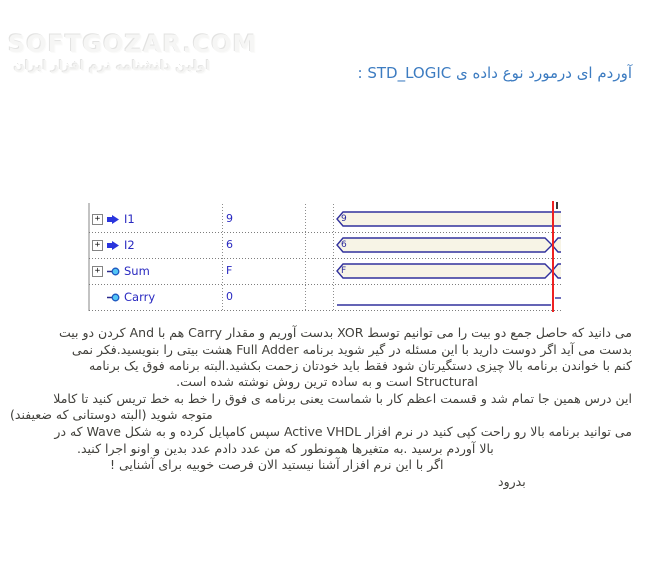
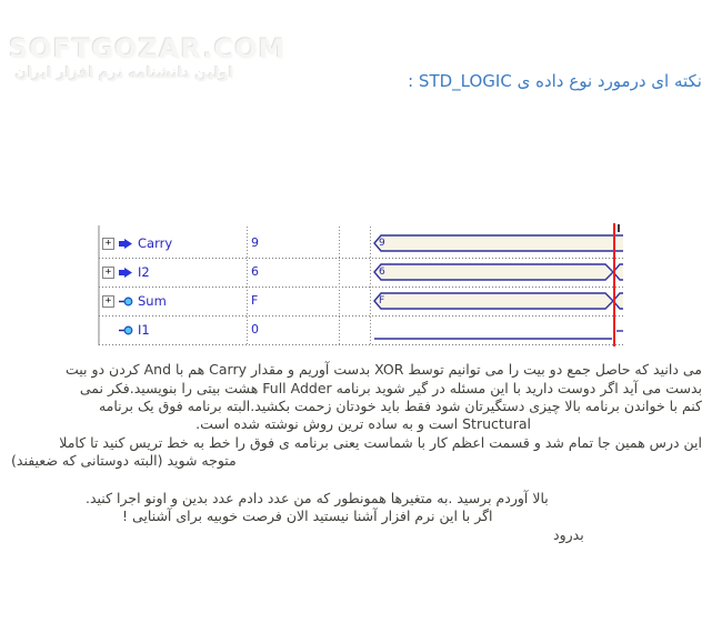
  SOFTGOZAR.COM
  اولین دانشنامه نرم افزار ایران
- آوردم ای درمورد نوع داده ی STD_LOGIC :
+ نکته ای درمورد نوع داده ی STD_LOGIC :
  +
- I1
+ Carry
  +
  I2
  +
  Sum
- Carry
+ I1
  9
  6
  F
  0
  9
  6
  F
  می دانید که حاصل جمع دو بیت را می توانیم توسط XOR بدست آوریم و مقدار Carry هم با And کردن دو بیت
  بدست می آید اگر دوست دارید با این مسئله در گیر شوید برنامه Full Adder هشت بیتی را بنویسید.فکر نمی
  کنم با خواندن برنامه بالا چیزی دستگیرتان شود فقط باید خودتان زحمت بکشید.البته برنامه فوق یک برنامه
  Structural است و به ساده ترین روش نوشته شده است.
  این درس همین جا تمام شد و قسمت اعظم کار با شماست یعنی برنامه ی فوق را خط به خط تریس کنید تا کاملا
  متوجه شوید (البته دوستانی که ضعیفند)
- می توانید برنامه بالا رو راحت کپی کنید در نرم افزار Active VHDL سپس کامپایل کرده و به شکل Wave که در
  بالا آوردم برسید .به متغیرها همونطور که من عدد دادم عدد بدین و اونو اجرا کنید.
  اگر با این نرم افزار آشنا نیستید الان فرصت خوبیه برای آشنایی !
  بدرود
